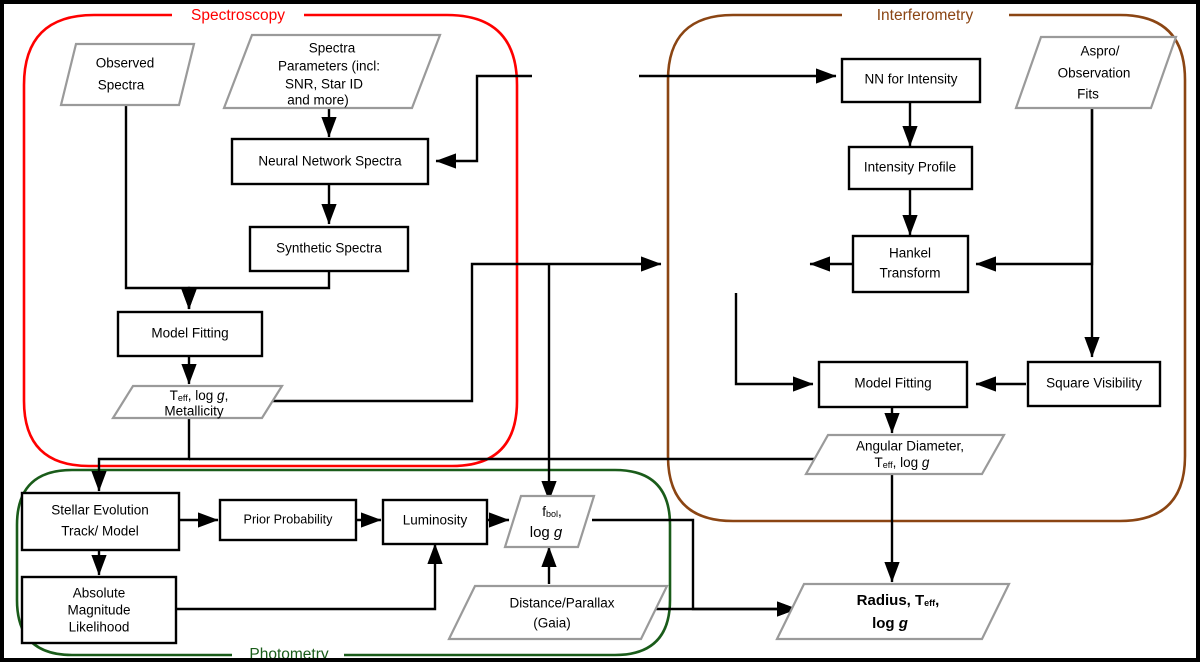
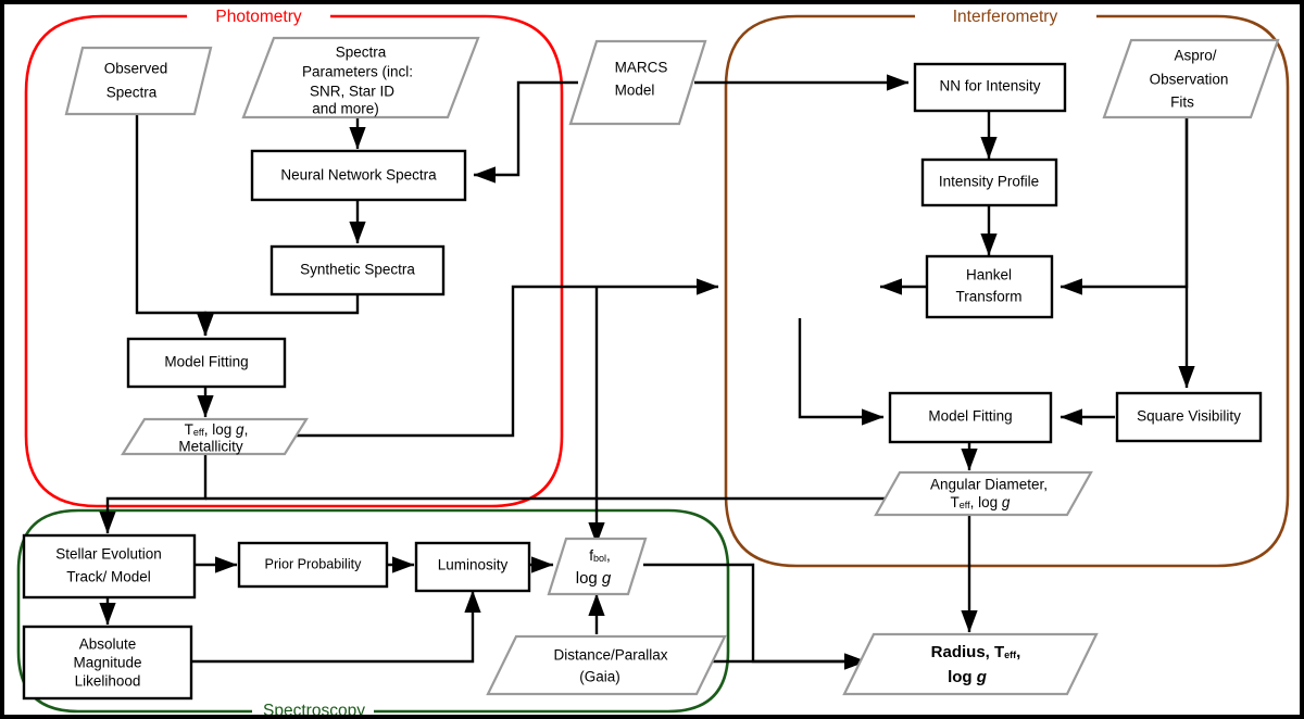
- Spectroscopy
+ Photometry
  Interferometry
- Photometry
+ Spectroscopy
  Observed
  Spectra
  Spectra
  Parameters (incl:
  SNR, Star ID
  and more)
+ MARCS
+ Model
  Aspro/
  Observation
  Fits
  Neural Network Spectra
  Synthetic Spectra
  Model Fitting
  Teff, log g,
  Metallicity
  NN for Intensity
  Intensity Profile
  Hankel
  Transform
  Square Visibility
  Model Fitting
  Angular Diameter,
  Teff, log g
  Stellar Evolution
  Track/ Model
  Prior Probability
  Luminosity
  Absolute
  Magnitude
  Likelihood
  fbol,
  log g
  Distance/Parallax
  (Gaia)
  Radius, Teff,
  log g
